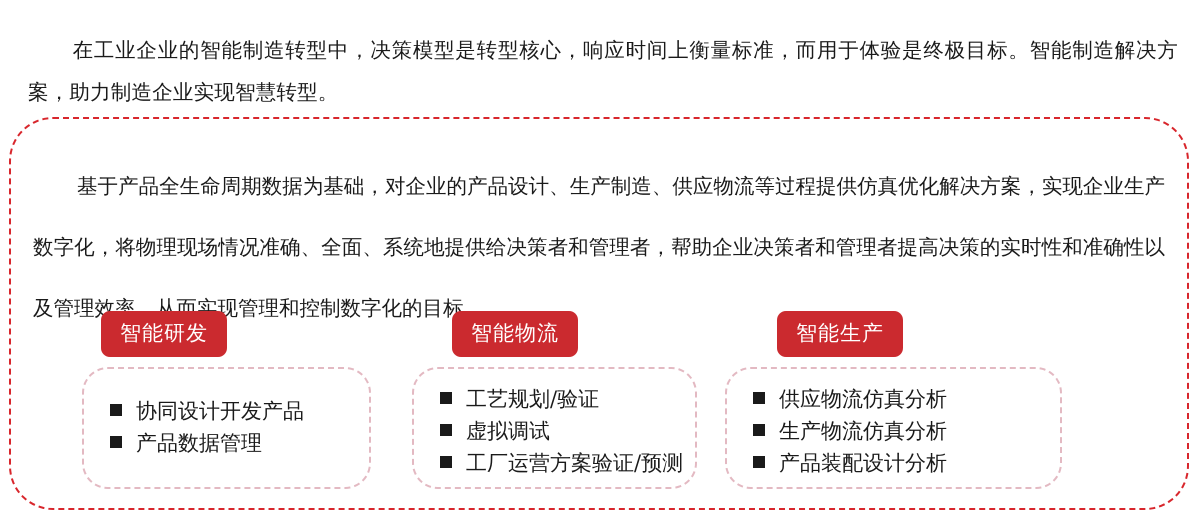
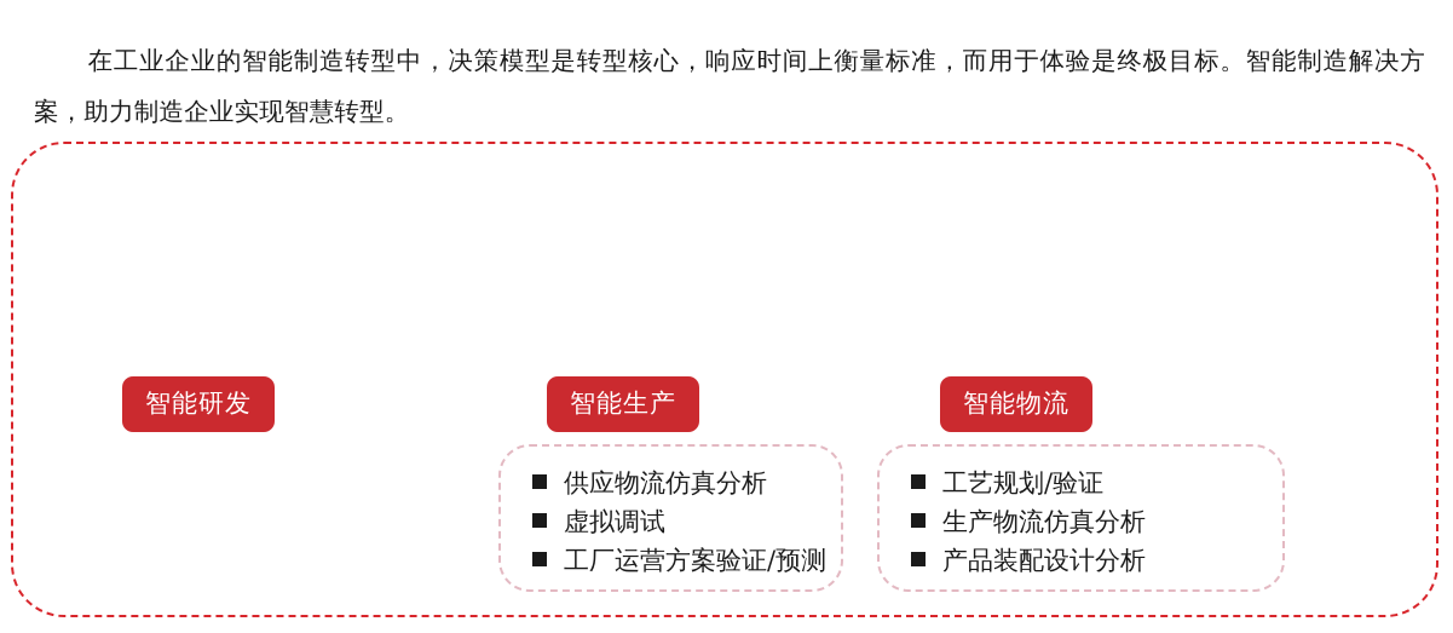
  在工业企业的智能制造转型中，决策模型是转型核心，响应时间上衡量标准，而用于体验是终极目标。智能制造解决方案，助力制造企业实现智慧转型。
- 基于产品全生命周期数据为基础，对企业的产品设计、生产制造、供应物流等过程提供仿真优化解决方案，实现企业生产数字化，将物理现场情况准确、全面、系统地提供给决策者和管理者，帮助企业决策者和管理者提高决策的实时性和准确性以及管理效率，从而实现管理和控制数字化的目标。
  智能研发
- 协同设计开发产品
- 产品数据管理
- 智能物流
+ 智能生产
- 工艺规划/验证
+ 供应物流仿真分析
  虚拟调试
  工厂运营方案验证/预测
- 智能生产
+ 智能物流
- 供应物流仿真分析
+ 工艺规划/验证
  生产物流仿真分析
  产品装配设计分析
